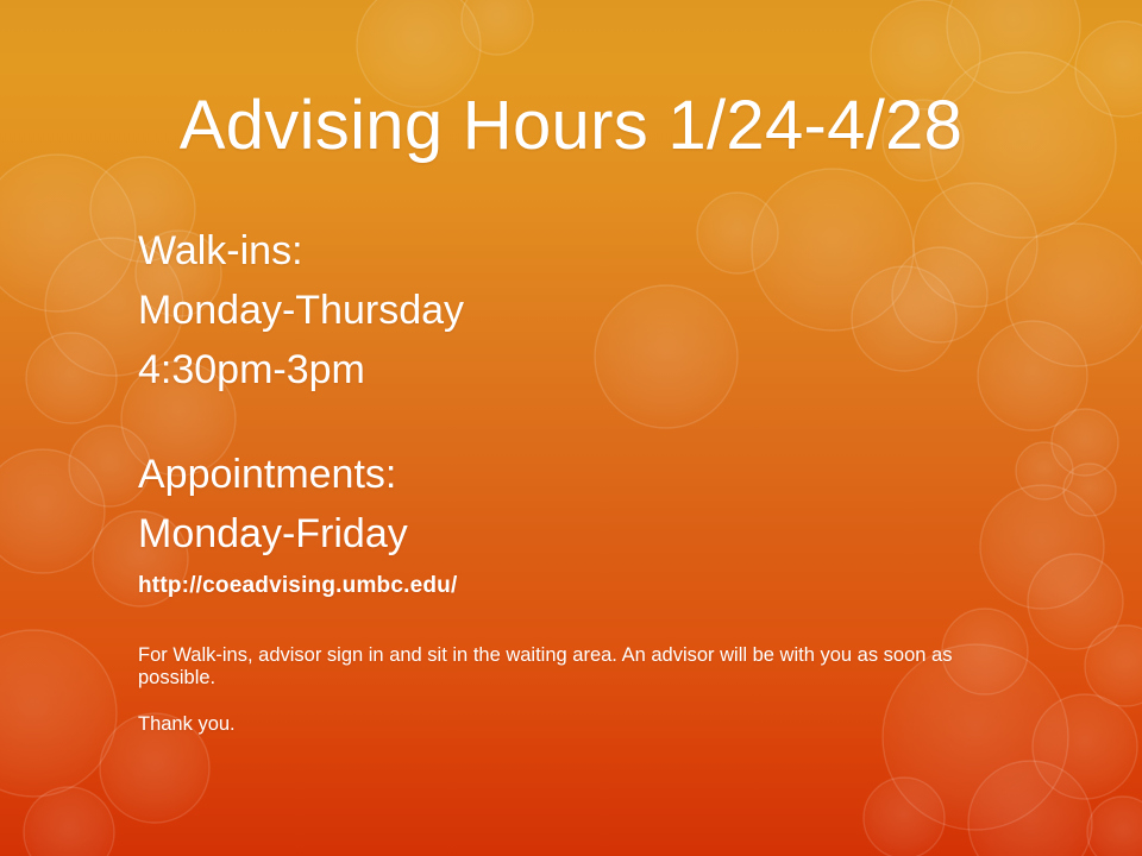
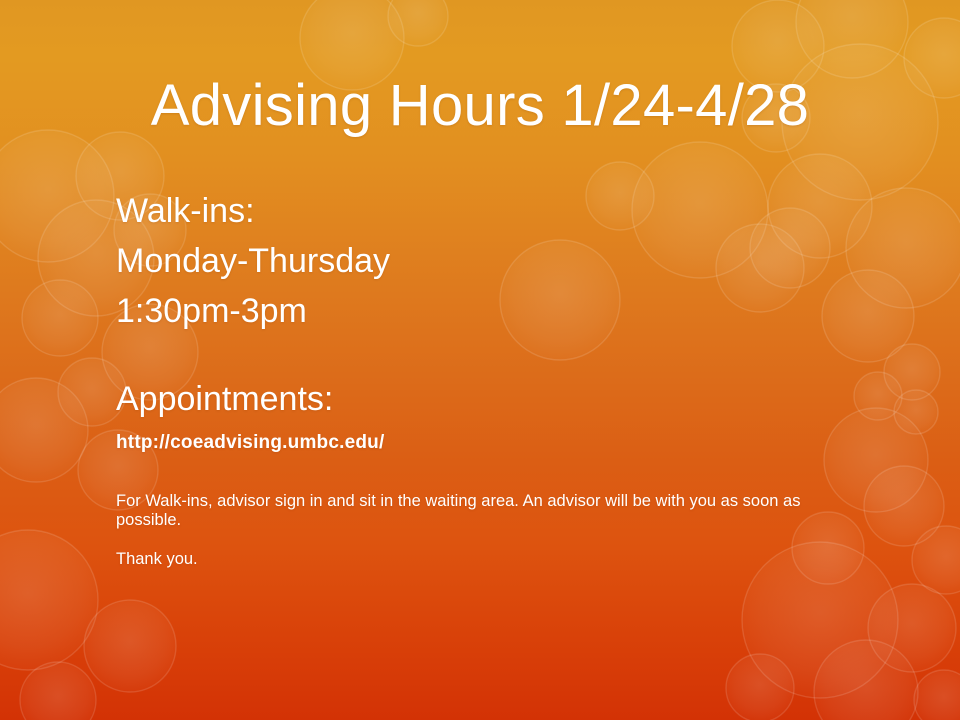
  Advising Hours 1/24-4/28
  Walk-ins:
  Monday-Thursday
- 4:30pm-3pm
+ 1:30pm-3pm
  Appointments:
- Monday-Friday
  http://coeadvising.umbc.edu/
  For Walk-ins, advisor sign in and sit in the waiting area. An advisor will be with you as soon as possible.
  Thank you.
